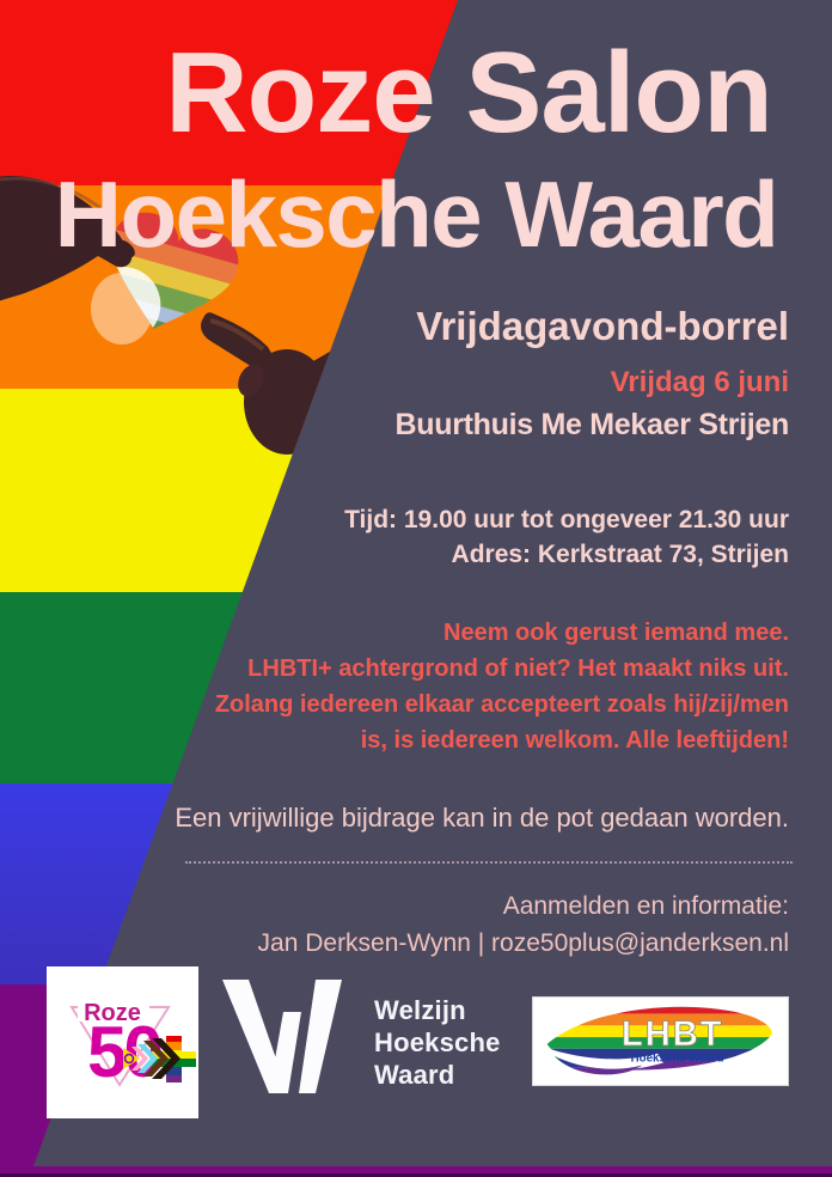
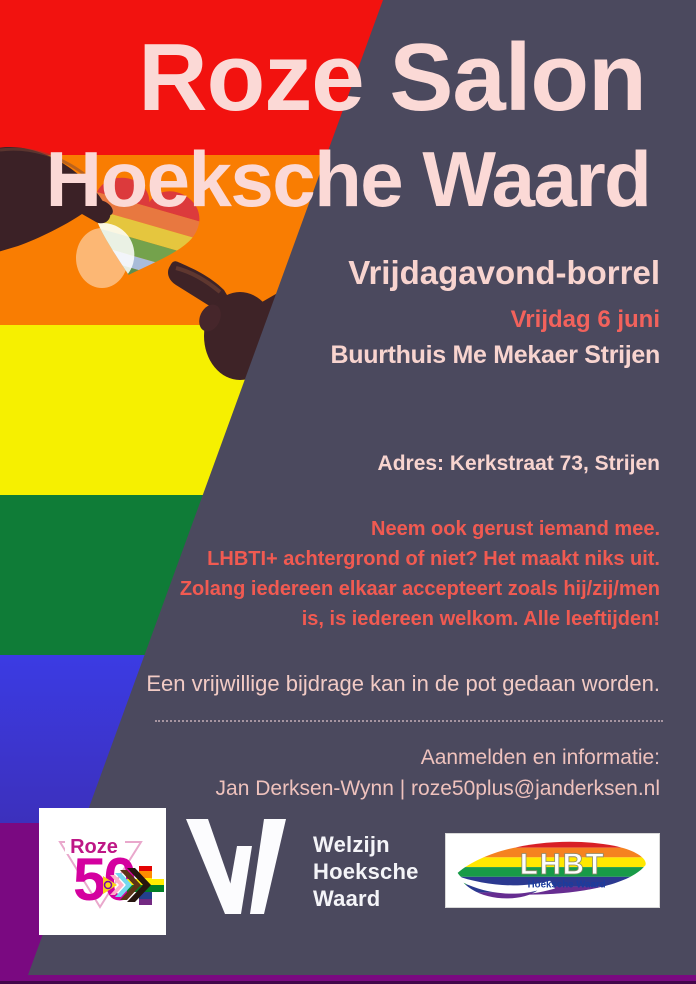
  Roze Salon
  Hoeksche Waard
  Vrijdagavond-borrel
  Vrijdag 6 juni
  Buurthuis Me Mekaer Strijen
- Tijd: 19.00 uur tot ongeveer 21.30 uur
  Adres: Kerkstraat 73, Strijen
  Neem ook gerust iemand mee.
  LHBTI+ achtergrond of niet? Het maakt niks uit.
  Zolang iedereen elkaar accepteert zoals hij/zij/men
  is, is iedereen welkom. Alle leeftijden!
  Een vrijwillige bijdrage kan in de pot gedaan worden.
  Aanmelden en informatie:
  Jan Derksen-Wynn | roze50plus@janderksen.nl
  Roze
  Welzijn
  Hoeksche
  Waard
  LHBT
  Hoeksche Waard
